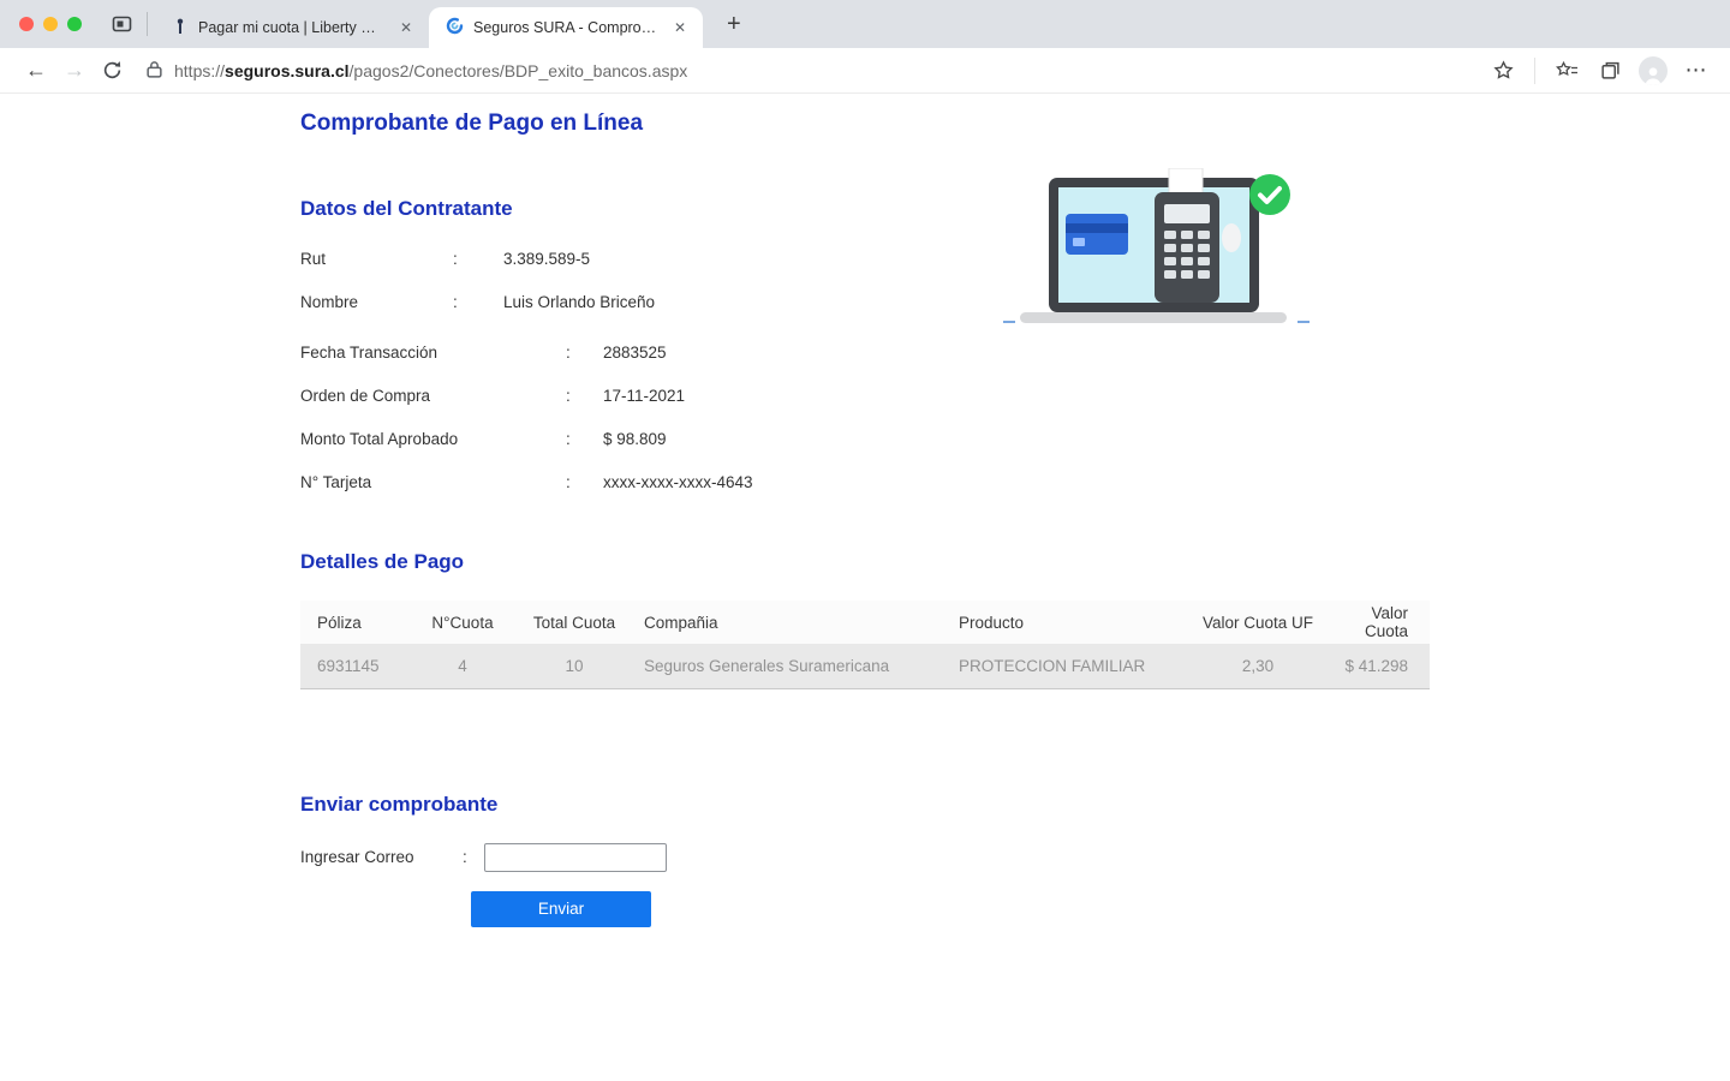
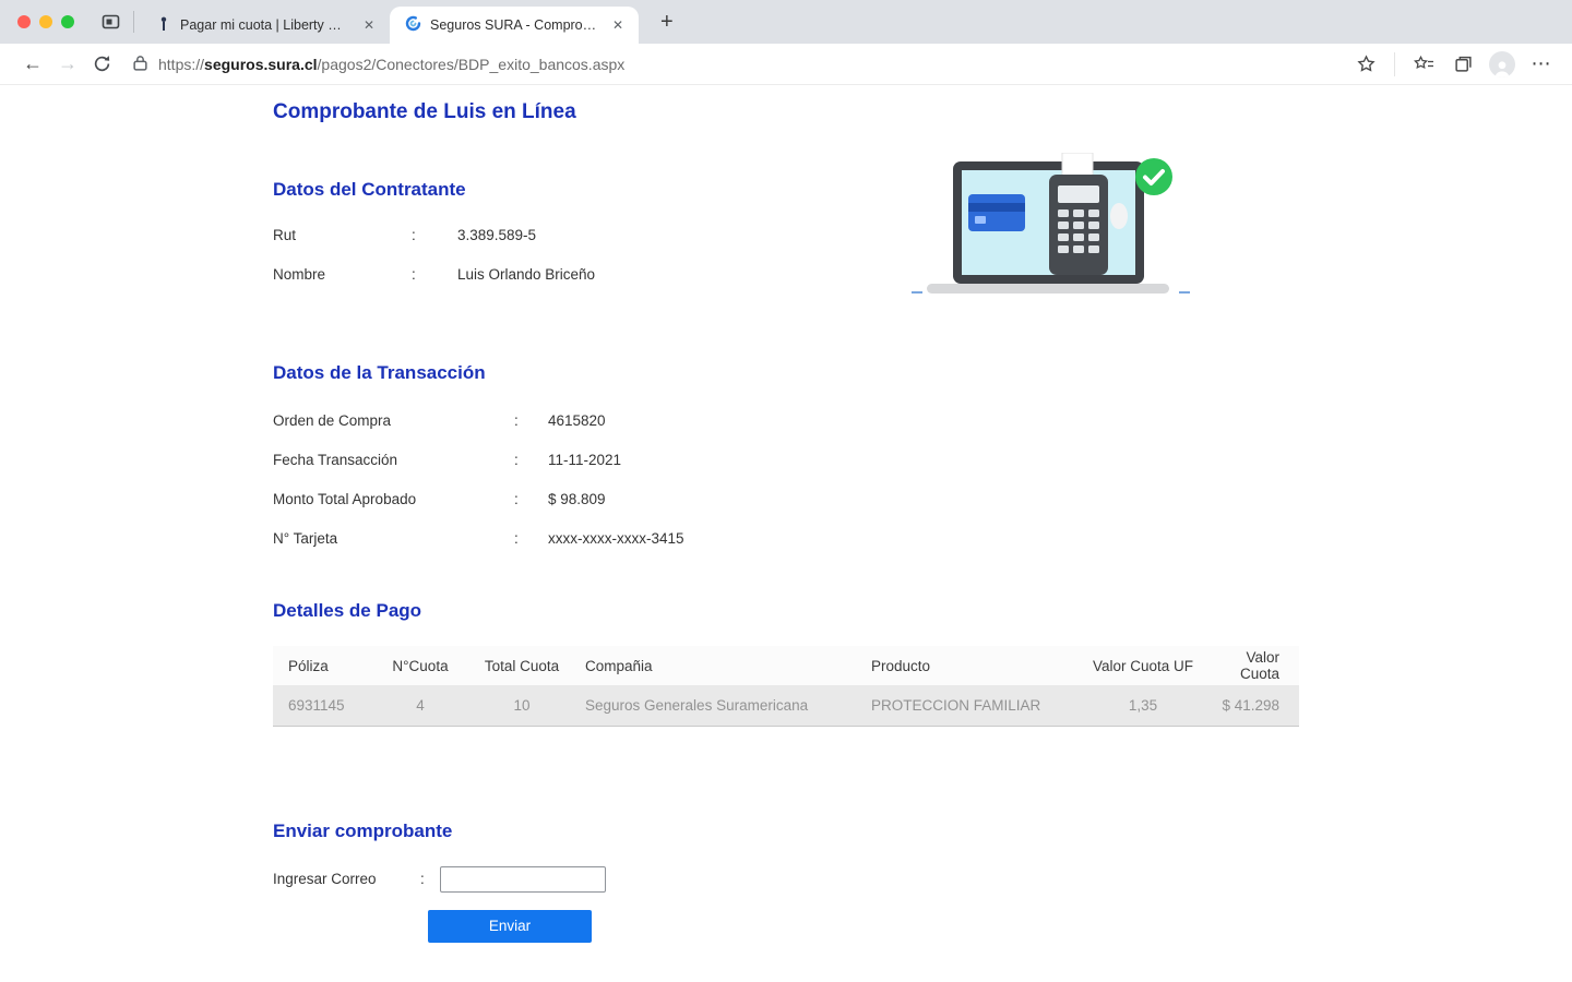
  Pagar mi cuota | Liberty Chil
  ✕
  Seguros SURA - Comproba
  ✕
  +
  ←
  →
  https://seguros.sura.cl/pagos2/Conectores/BDP_exito_bancos.aspx
  ⋯
- Comprobante de Pago en Línea
+ Comprobante de Luis en Línea
  Datos del Contratante
  Rut
  :
  3.389.589-5
  Nombre
  :
  Luis Orlando Briceño
+ Datos de la Transacción
- Fecha Transacción
+ Orden de Compra
  :
- 2883525
+ 4615820
- Orden de Compra
+ Fecha Transacción
  :
- 17-11-2021
+ 11-11-2021
  Monto Total Aprobado
  :
  $ 98.809
  N° Tarjeta
  :
- xxxx-xxxx-xxxx-4643
+ xxxx-xxxx-xxxx-3415
  Detalles de Pago
  Póliza	N°Cuota	Total Cuota	Compañia	Producto	Valor Cuota UF	Valor Cuota
- 6931145	4	10	Seguros Generales Suramericana	PROTECCION FAMILIAR	2,30	$ 41.298
+ 6931145	4	10	Seguros Generales Suramericana	PROTECCION FAMILIAR	1,35	$ 41.298
  Enviar comprobante
  Ingresar Correo
  :
  Enviar
